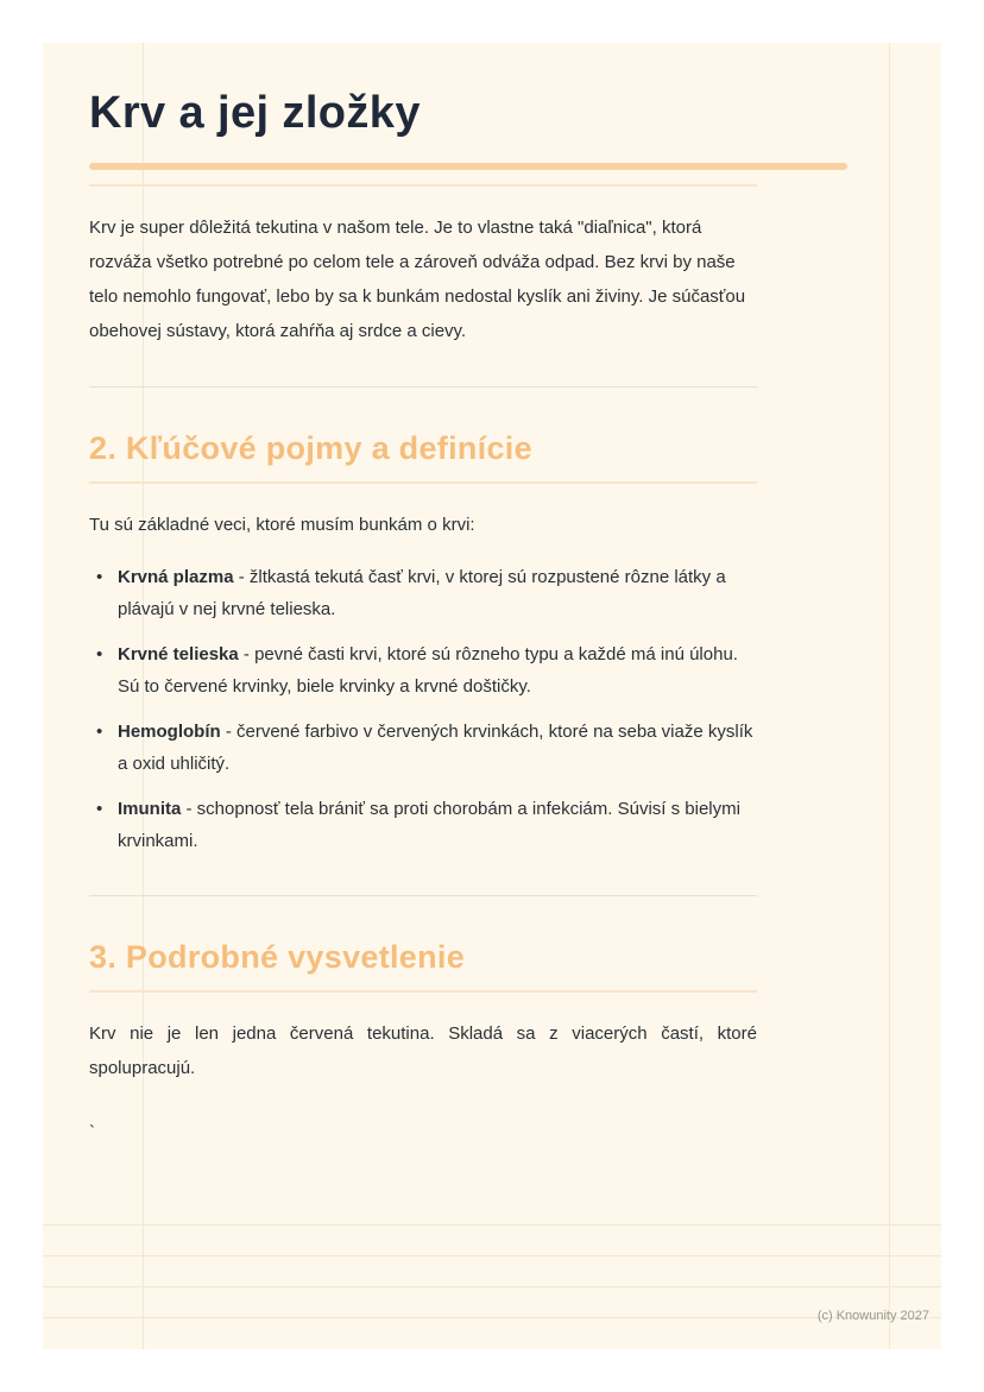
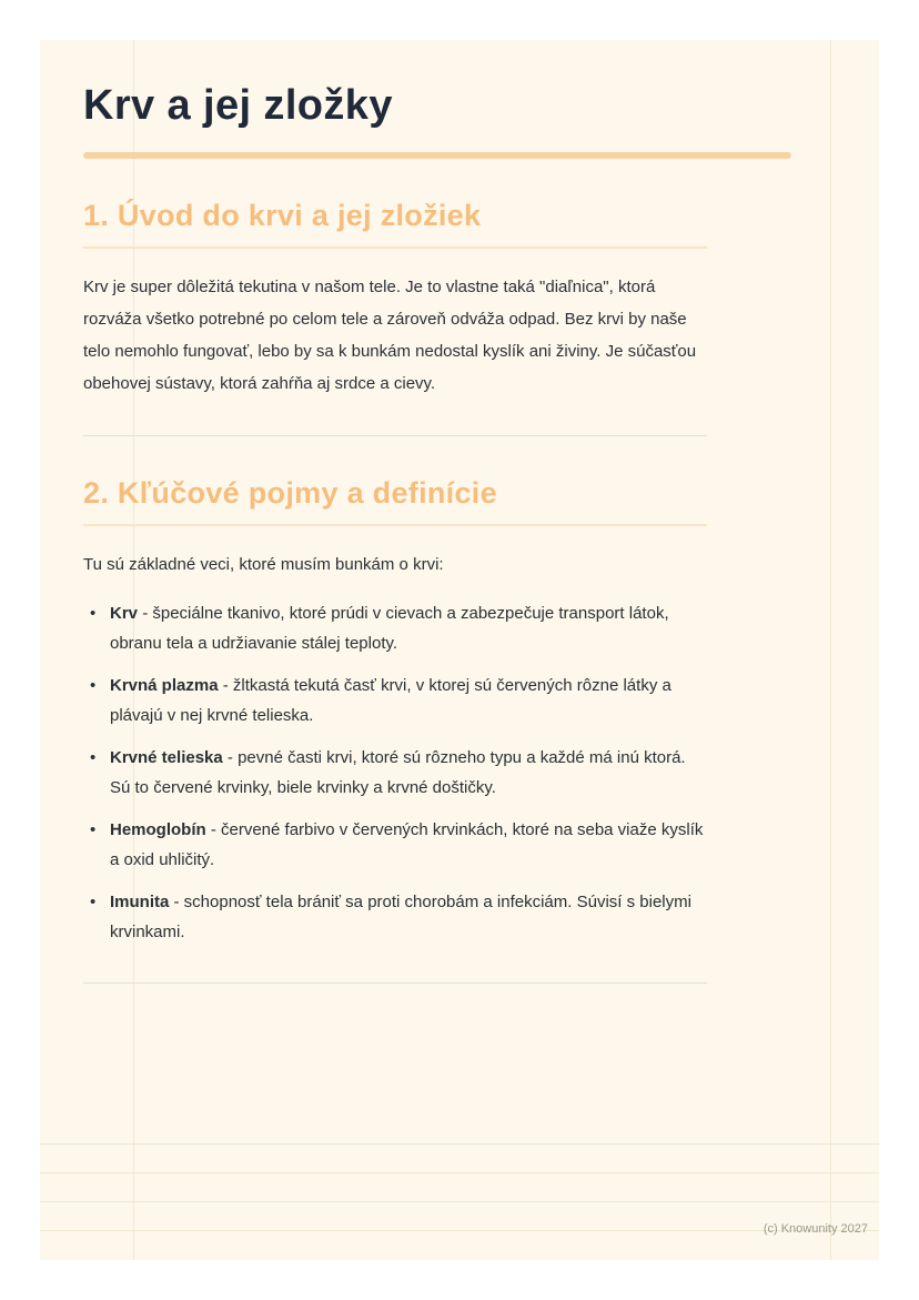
  Krv a jej zložky
+ 1. Úvod do krvi a jej zložiek
  Krv je super dôležitá tekutina v našom tele. Je to vlastne taká "diaľnica", ktorá rozváža všetko potrebné po celom tele a zároveň odváža odpad. Bez krvi by naše telo nemohlo fungovať, lebo by sa k bunkám nedostal kyslík ani živiny. Je súčasťou obehovej sústavy, ktorá zahŕňa aj srdce a cievy.
  2. Kľúčové pojmy a definície
  Tu sú základné veci, ktoré musím bunkám o krvi:
+ Krv - špeciálne tkanivo, ktoré prúdi v cievach a zabezpečuje transport látok, obranu tela a udržiavanie stálej teploty.
- Krvná plazma - žltkastá tekutá časť krvi, v ktorej sú rozpustené rôzne látky a plávajú v nej krvné telieska.
+ Krvná plazma - žltkastá tekutá časť krvi, v ktorej sú červených rôzne látky a plávajú v nej krvné telieska.
- Krvné telieska - pevné časti krvi, ktoré sú rôzneho typu a každé má inú úlohu. Sú to červené krvinky, biele krvinky a krvné doštičky.
+ Krvné telieska - pevné časti krvi, ktoré sú rôzneho typu a každé má inú ktorá. Sú to červené krvinky, biele krvinky a krvné doštičky.
  Hemoglobín - červené farbivo v červených krvinkách, ktoré na seba viaže kyslík a oxid uhličitý.
  Imunita - schopnosť tela brániť sa proti chorobám a infekciám. Súvisí s bielymi krvinkami.
- 3. Podrobné vysvetlenie
- Krv nie je len jedna červená tekutina. Skladá sa z viacerých častí, ktoré spolupracujú.
- `
  (c) Knowunity 2027
